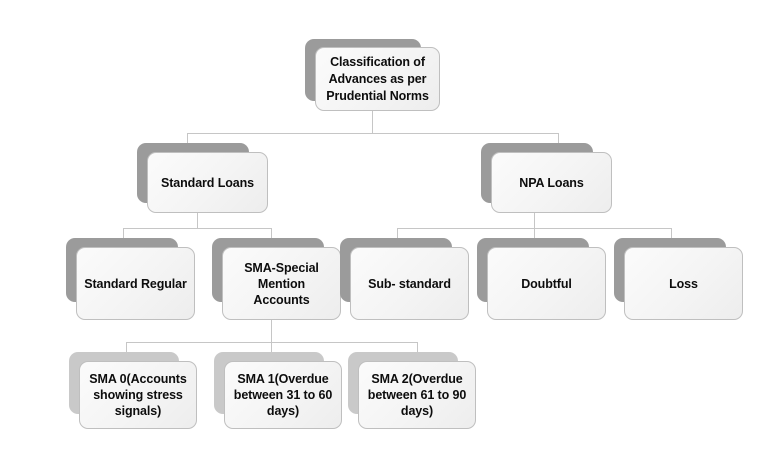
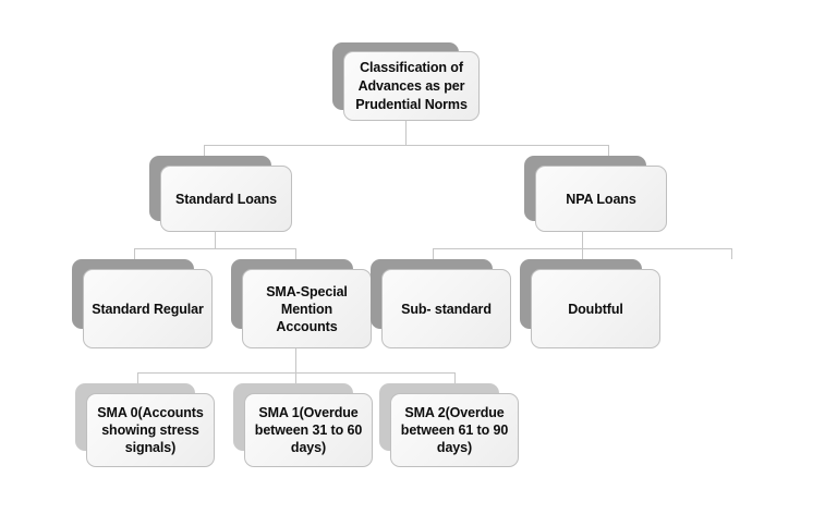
  Classification of
  Advances as per
  Prudential Norms
  Standard Loans
  NPA Loans
  Standard Regular
  SMA-Special
  Mention Accounts
  Sub- standard
  Doubtful
- Loss
  SMA 0(Accounts
  showing stress
  signals)
  SMA 1(Overdue
  between 31 to 60
  days)
  SMA 2(Overdue
  between 61 to 90
  days)
